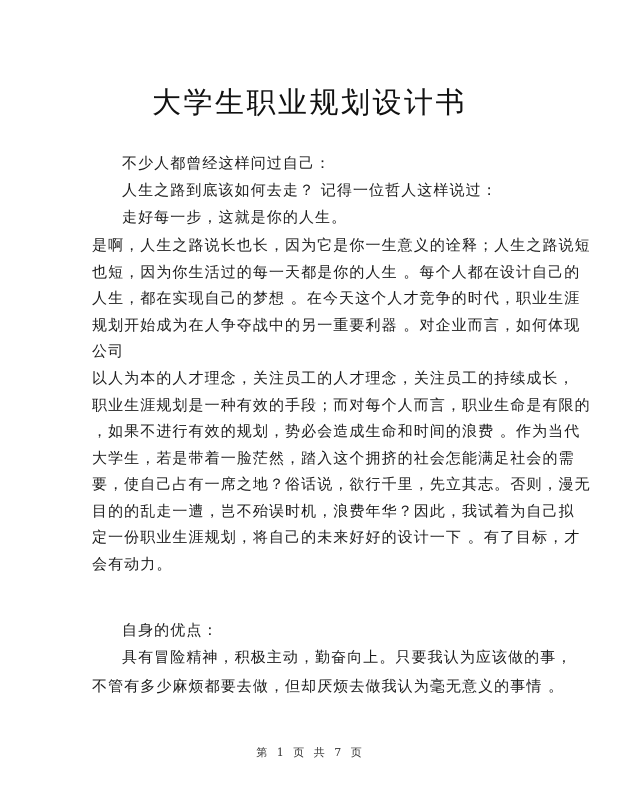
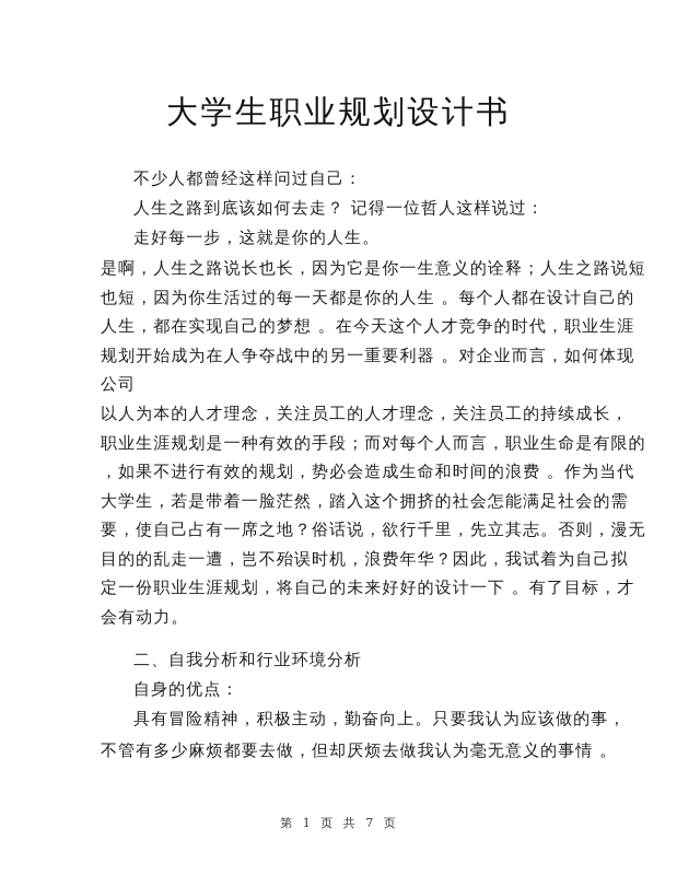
  大学生职业规划设计书
  不少人都曾经这样问过自己：
  人生之路到底该如何去走？ 记得一位哲人这样说过：
  走好每一步，这就是你的人生。
  是啊，人生之路说长也长，因为它是你一生意义的诠释；人生之路说短
  也短，因为你生活过的每一天都是你的人生 。每个人都在设计自己的
  人生，都在实现自己的梦想 。在今天这个人才竞争的时代，职业生涯
  规划开始成为在人争夺战中的另一重要利器 。对企业而言，如何体现
  公司
  以人为本的人才理念，关注员工的人才理念，关注员工的持续成长，
  职业生涯规划是一种有效的手段；而对每个人而言，职业生命是有限的
  ，如果不进行有效的规划，势必会造成生命和时间的浪费 。作为当代
  大学生，若是带着一脸茫然，踏入这个拥挤的社会怎能满足社会的需
  要，使自己占有一席之地？俗话说，欲行千里，先立其志。否则，漫无
  目的的乱走一遭，岂不殆误时机，浪费年华？因此，我试着为自己拟
  定一份职业生涯规划，将自己的未来好好的设计一下 。有了目标，才
  会有动力。
+ 二、自我分析和行业环境分析
  自身的优点：
  具有冒险精神，积极主动，勤奋向上。只要我认为应该做的事，
  不管有多少麻烦都要去做，但却厌烦去做我认为毫无意义的事情 。
  第 1 页 共 7 页
